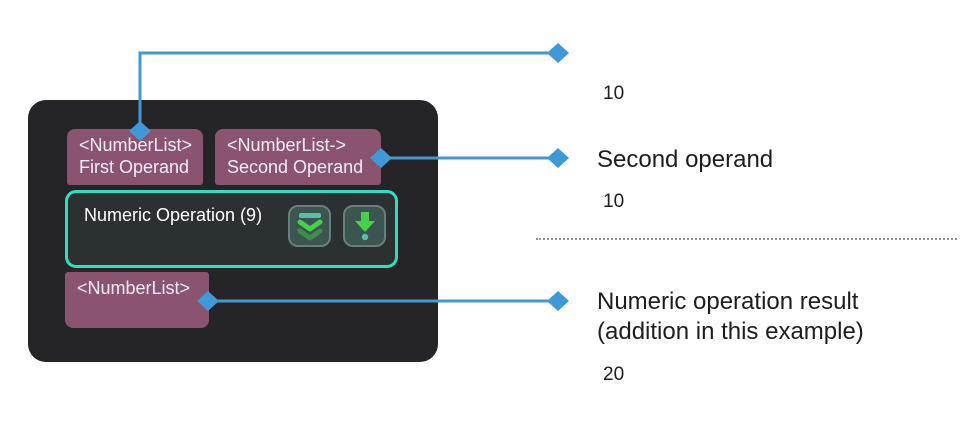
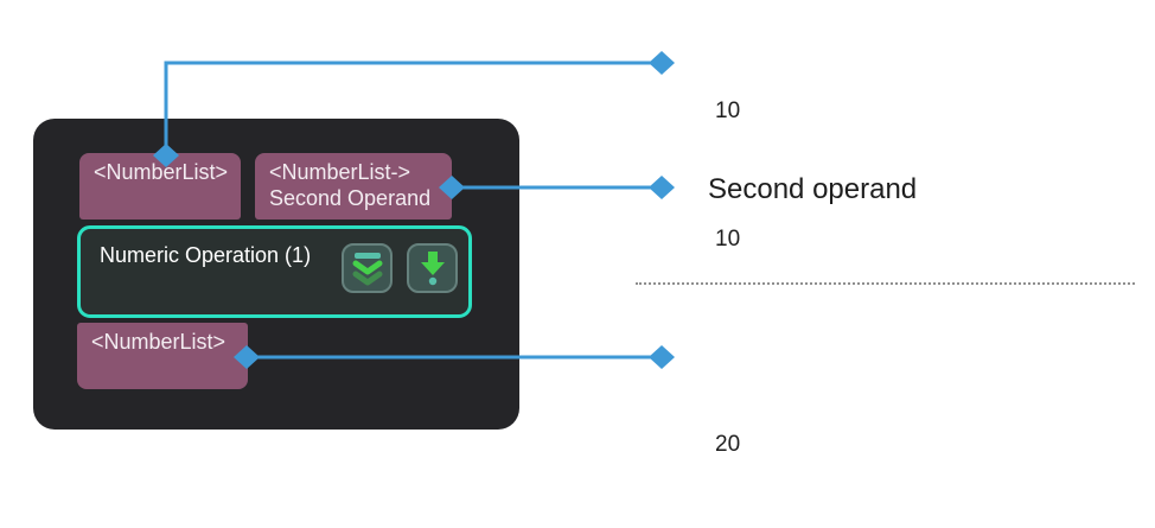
  <NumberList>
- First Operand
  <NumberList->
  Second Operand
- Numeric Operation (9)
+ Numeric Operation (1)
  <NumberList>
  10
  Second operand
  10
- Numeric operation result
- (addition in this example)
  20
